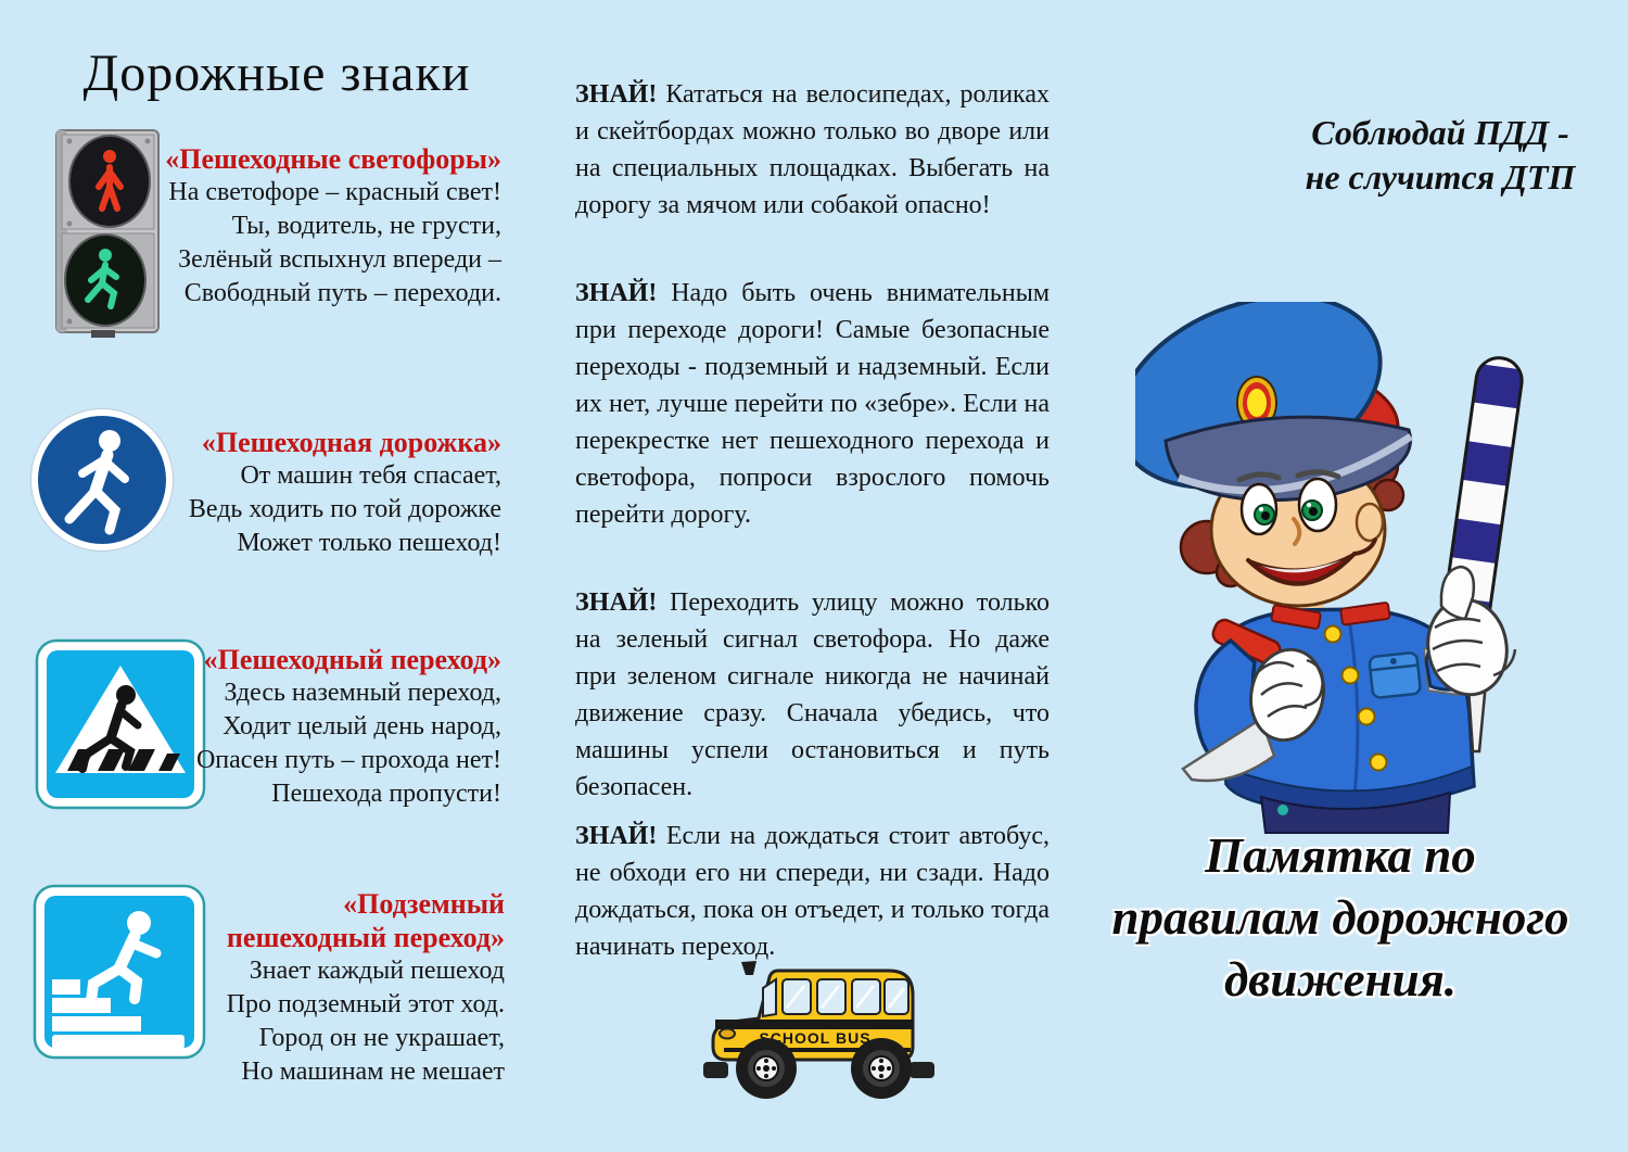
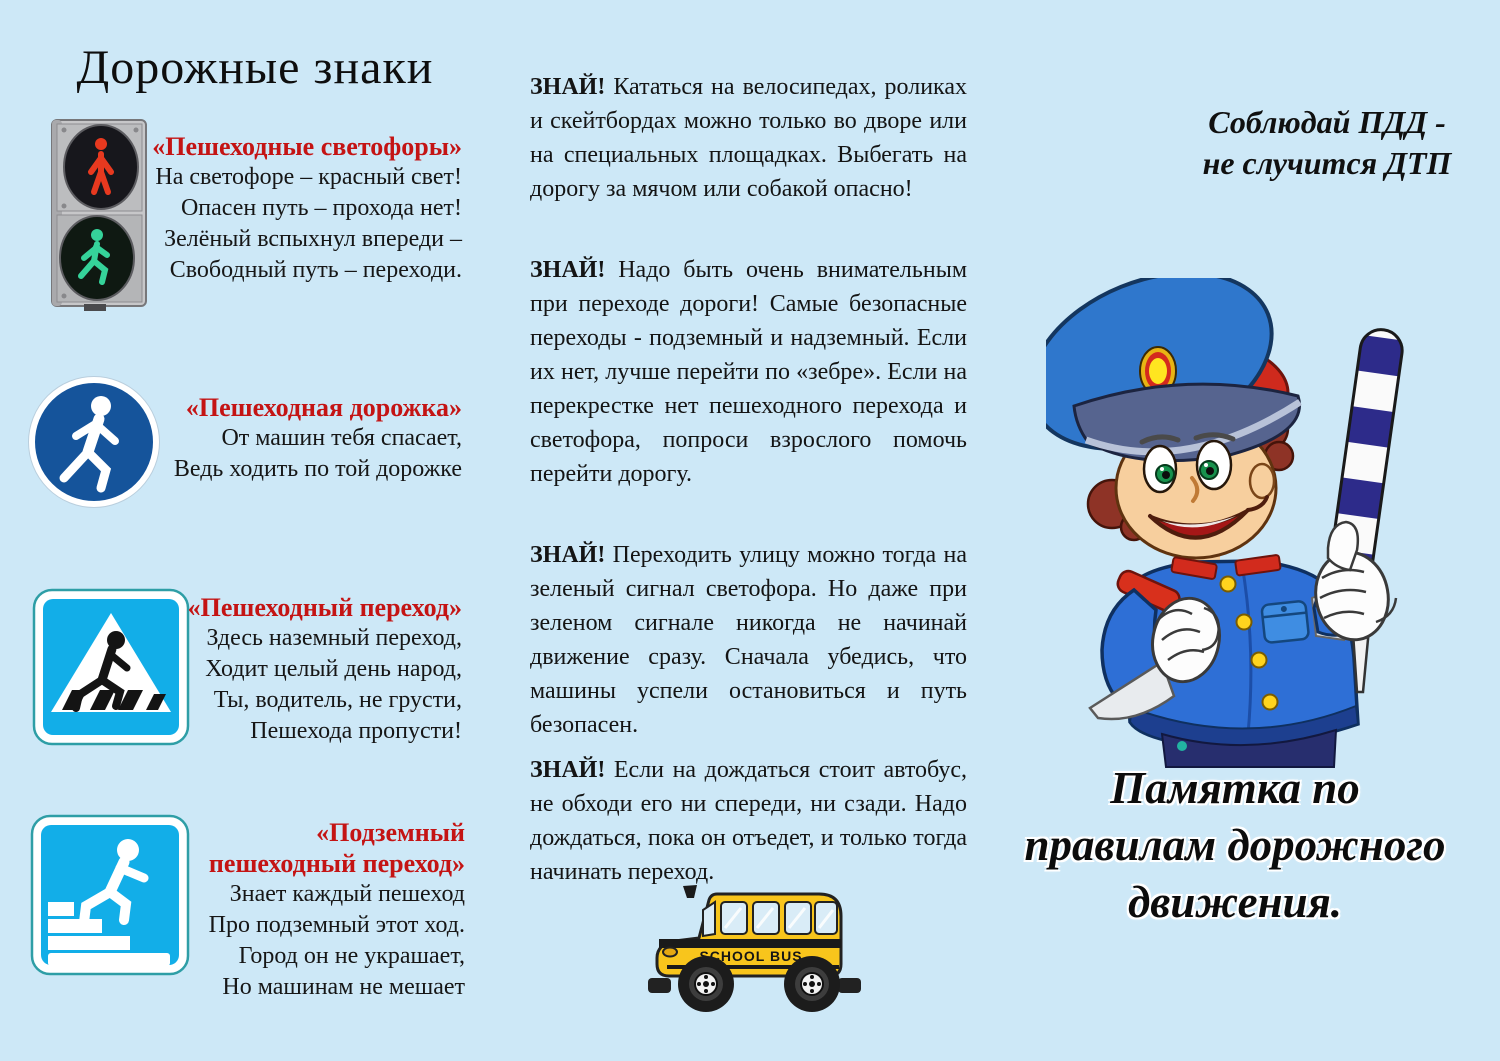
  Дорожные знаки
  «Пешеходные светофоры»
  На светофоре – красный свет!
- Ты, водитель, не грусти,
+ Опасен путь – прохода нет!
  Зелёный вспыхнул впереди –
  Свободный путь – переходи.
  «Пешеходная дорожка»
  От машин тебя спасает,
  Ведь ходить по той дорожке
- Может только пешеход!
  «Пешеходный переход»
  Здесь наземный переход,
  Ходит целый день народ,
- Опасен путь – прохода нет!
+ Ты, водитель, не грусти,
  Пешехода пропусти!
  «Подземный пешеходный переход»
  Знает каждый пешеход
  Про подземный этот ход.
  Город он не украшает,
  Но машинам не мешает
  ЗНАЙ! Кататься на велосипедах, роликах и скейтбордах можно только во дворе или на специальных площадках. Выбегать на дорогу за мячом или собакой опасно!
  ЗНАЙ! Надо быть очень внимательным при переходе дороги! Самые безопасные переходы - подземный и надземный. Если их нет, лучше перейти по «зебре». Если на перекрестке нет пешеходного перехода и светофора, попроси взрослого помочь перейти дорогу.
- ЗНАЙ! Переходить улицу можно только на зеленый сигнал светофора. Но даже при зеленом сигнале никогда не начинай движение сразу. Сначала убедись, что машины успели остановиться и путь безопасен.
+ ЗНАЙ! Переходить улицу можно тогда на зеленый сигнал светофора. Но даже при зеленом сигнале никогда не начинай движение сразу. Сначала убедись, что машины успели остановиться и путь безопасен.
  ЗНАЙ! Если на дождаться стоит автобус, не обходи его ни спереди, ни сзади. Надо дождаться, пока он отъедет, и только тогда начинать переход.
  SCHOOL BUS
  Соблюдай ПДД -
  не случится ДТП
  Памятка по
  правилам дорожного
  движения.
